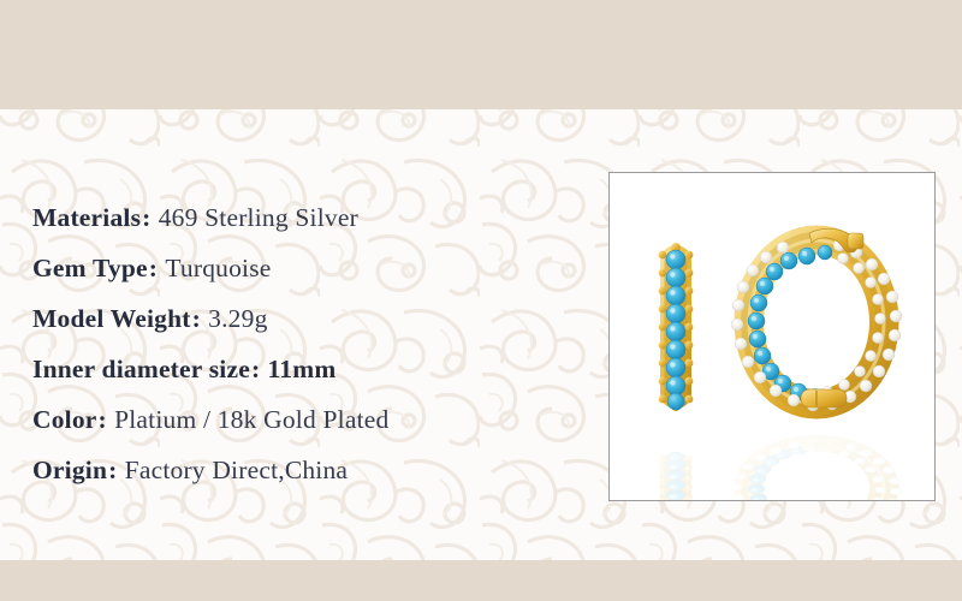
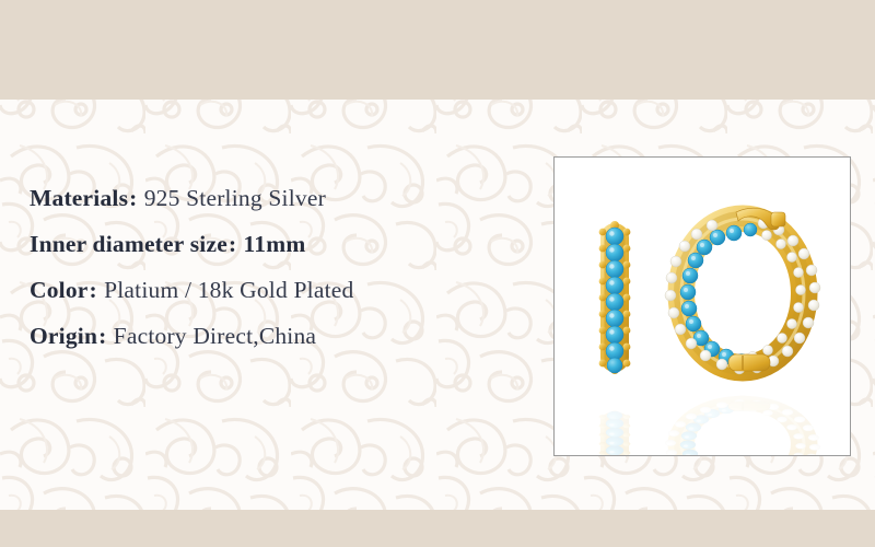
- Materials: 469 Sterling Silver
+ Materials: 925 Sterling Silver
- Gem Type: Turquoise
- Model Weight: 3.29g
  Inner diameter size: 11mm
  Color: Platium / 18k Gold Plated
  Origin: Factory Direct,China
